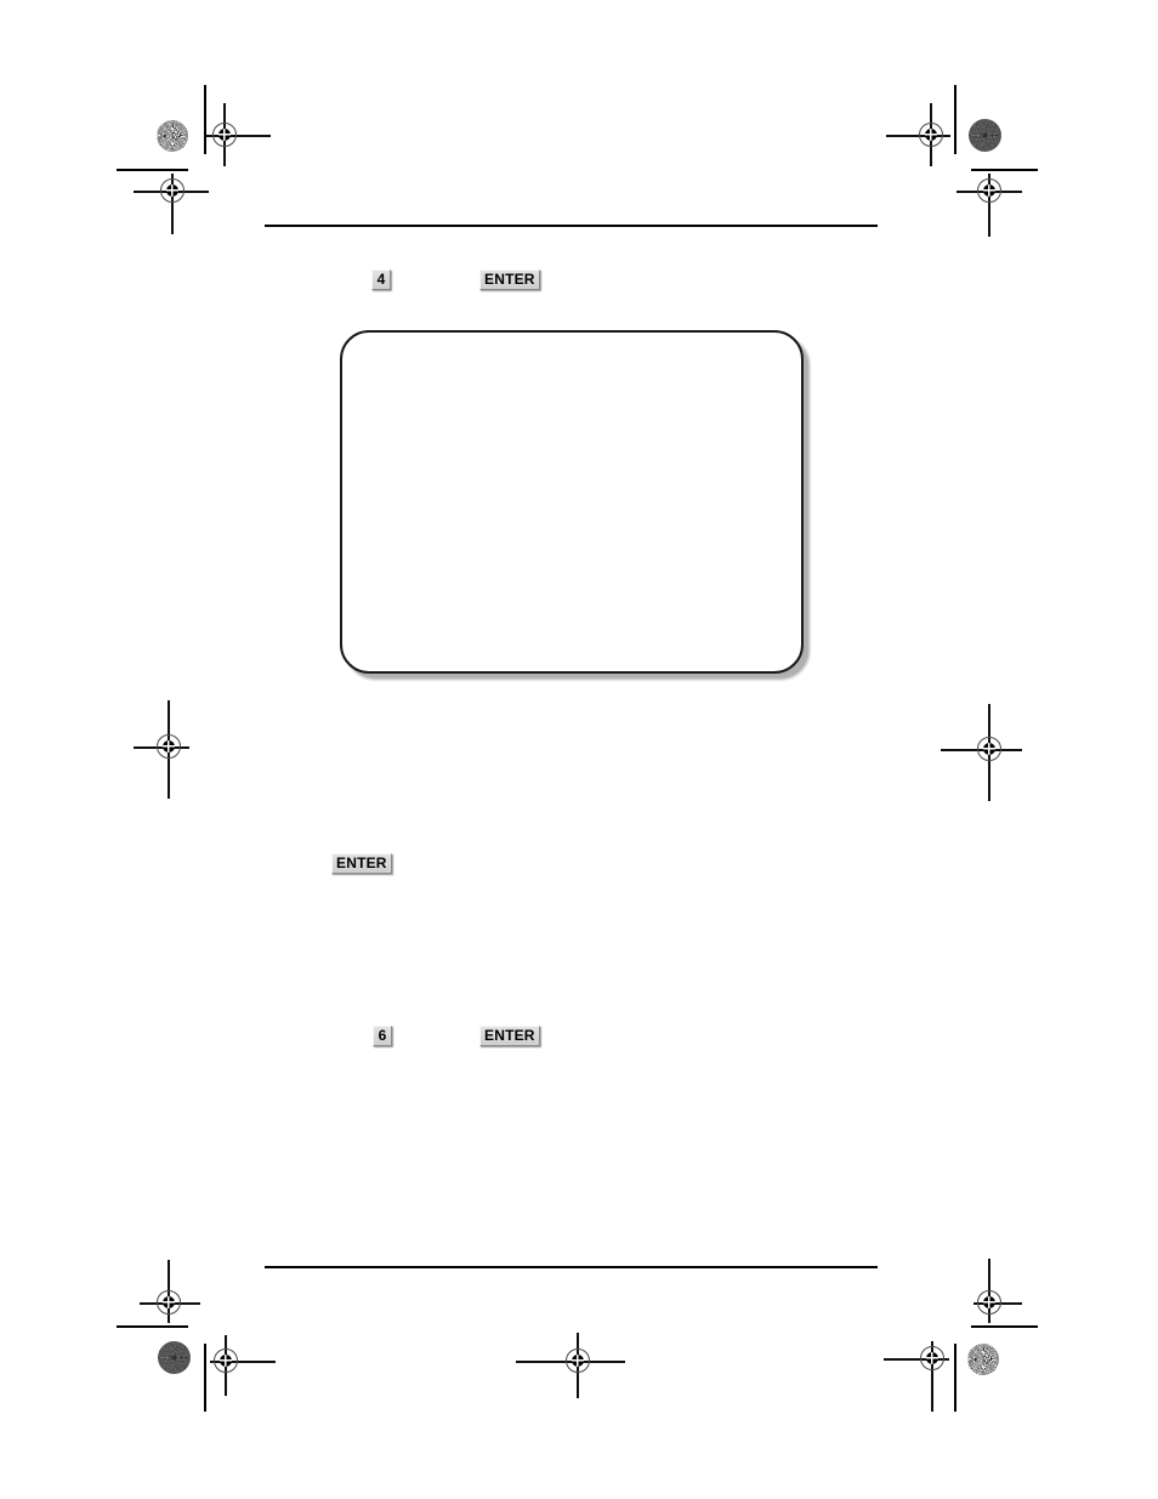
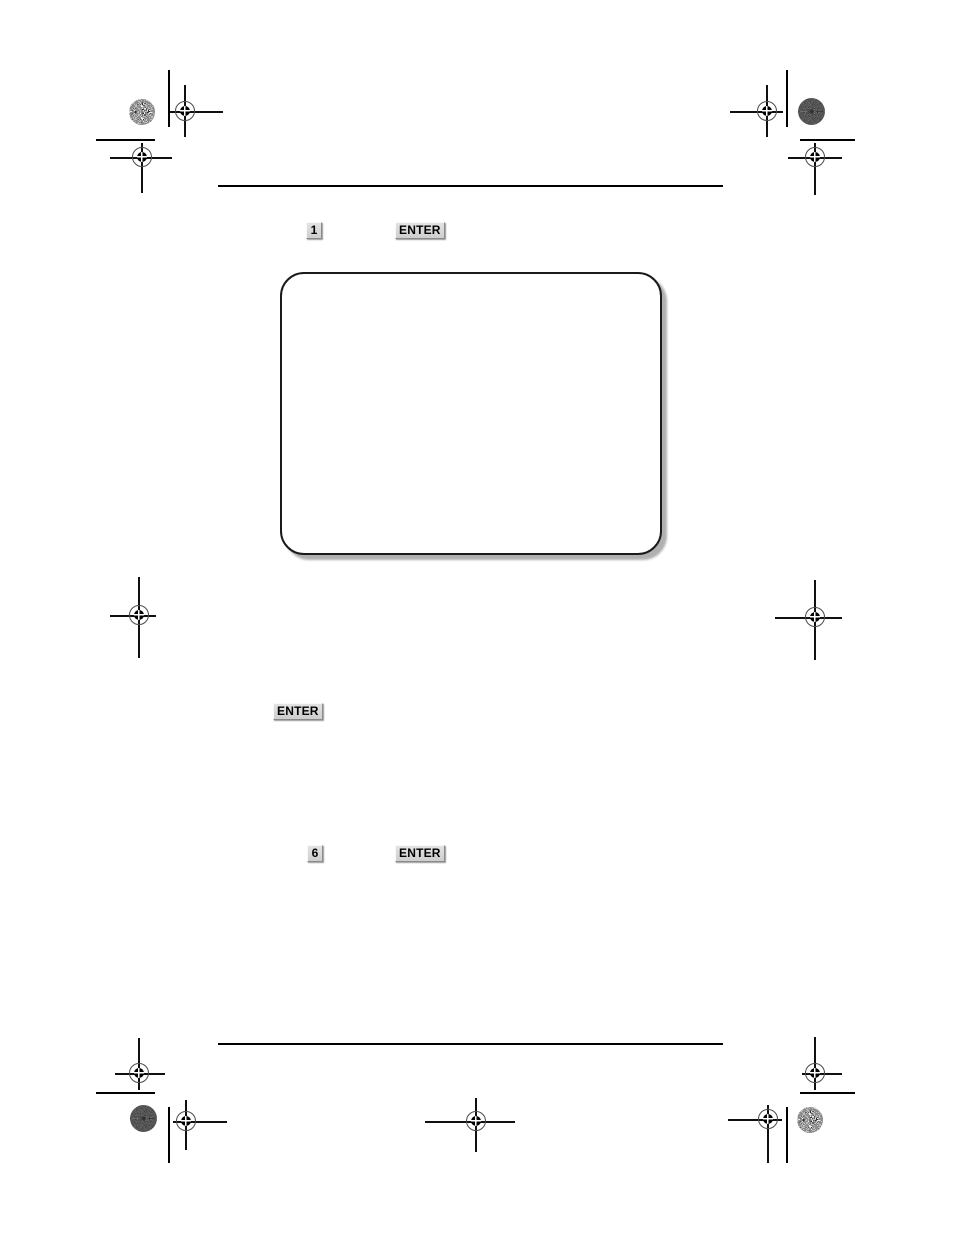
- 4
+ 1
  ENTER
  ENTER
  6
  ENTER
